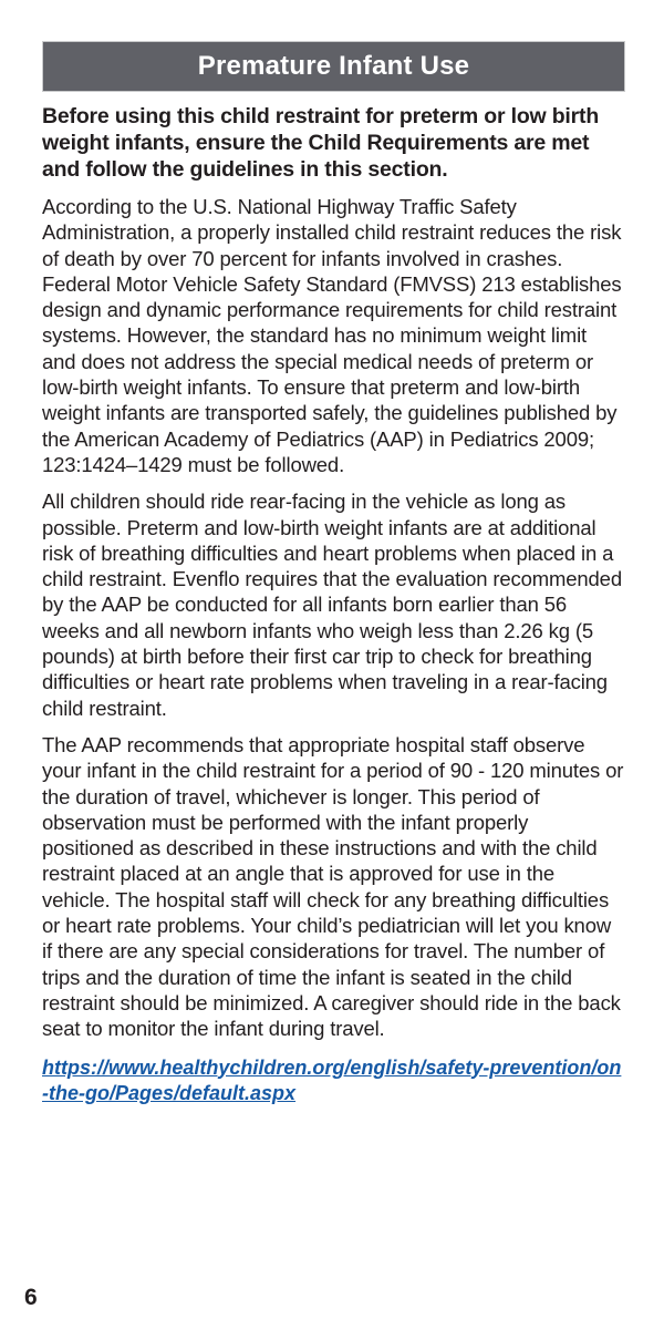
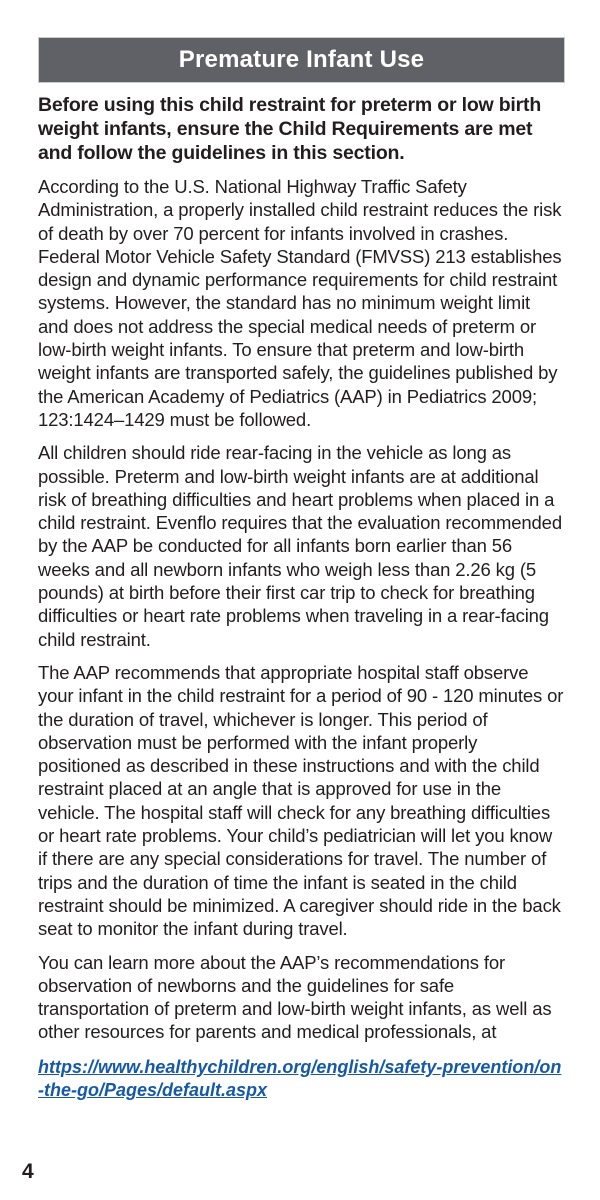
  Premature Infant Use
  Before using this child restraint for preterm or low birth weight infants, ensure the Child Requirements are met and follow the guidelines in this section.
  According to the U.S. National Highway Traffic Safety Administration, a properly installed child restraint reduces the risk of death by over 70 percent for infants involved in crashes. Federal Motor Vehicle Safety Standard (FMVSS) 213 establishes design and dynamic performance requirements for child restraint systems. However, the standard has no minimum weight limit and does not address the special medical needs of preterm or low-birth weight infants. To ensure that preterm and low-birth weight infants are transported safely, the guidelines published by the American Academy of Pediatrics (AAP) in Pediatrics 2009; 123:1424–1429 must be followed.
  All children should ride rear-facing in the vehicle as long as possible. Preterm and low-birth weight infants are at additional risk of breathing difficulties and heart problems when placed in a child restraint. Evenflo requires that the evaluation recommended by the AAP be conducted for all infants born earlier than 56 weeks and all newborn infants who weigh less than 2.26 kg (5 pounds) at birth before their first car trip to check for breathing difficulties or heart rate problems when traveling in a rear-facing child restraint.
  The AAP recommends that appropriate hospital staff observe your infant in the child restraint for a period of 90 - 120 minutes or the duration of travel, whichever is longer. This period of observation must be performed with the infant properly positioned as described in these instructions and with the child restraint placed at an angle that is approved for use in the vehicle. The hospital staff will check for any breathing difficulties or heart rate problems. Your child’s pediatrician will let you know if there are any special considerations for travel. The number of trips and the duration of time the infant is seated in the child restraint should be minimized. A caregiver should ride in the back seat to monitor the infant during travel.
+ You can learn more about the AAP’s recommendations for observation of newborns and the guidelines for safe transportation of preterm and low-birth weight infants, as well as other resources for parents and medical professionals, at
  https://www.healthychildren.org/english/safety-prevention/on-the-go/Pages/default.aspx
- 6
+ 4
